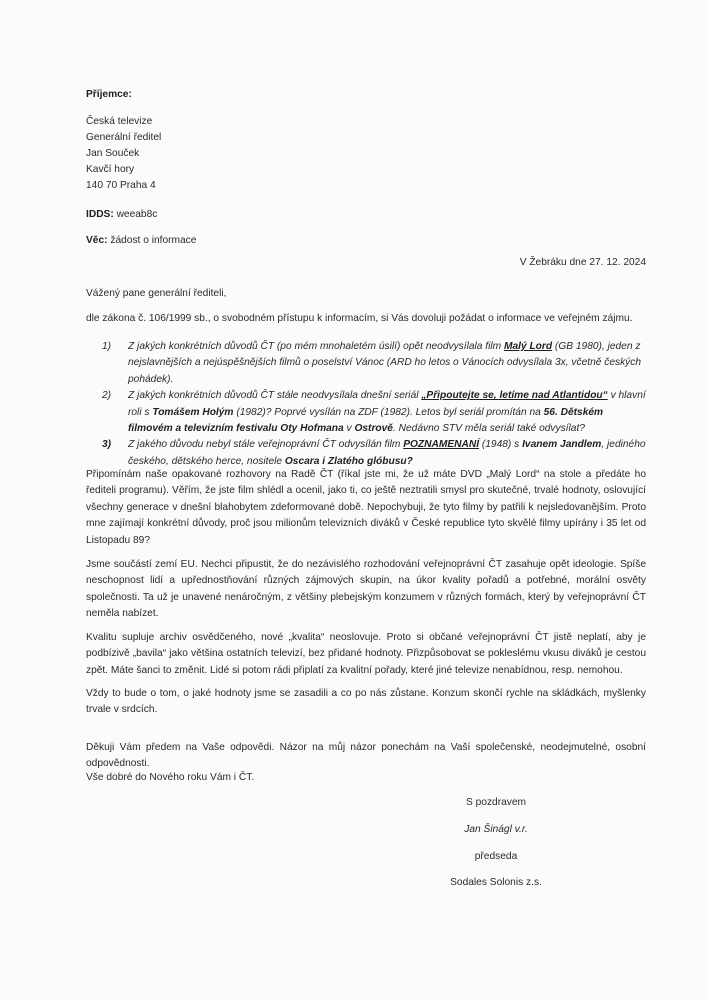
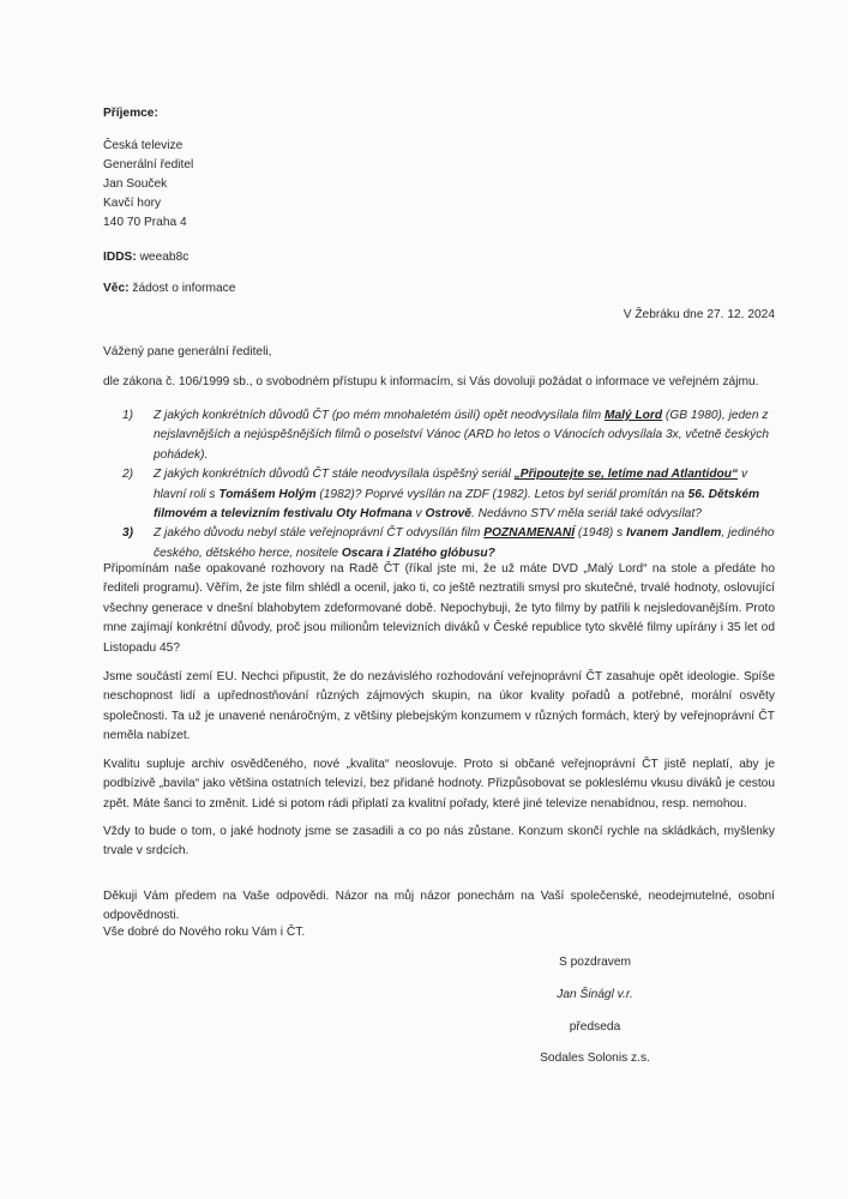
  Příjemce:
  Česká televize
  Generální ředitel
  Jan Souček
  Kavčí hory
  140 70 Praha 4
  IDDS: weeab8c
  Věc: žádost o informace
  V Žebráku dne 27. 12. 2024
  Vážený pane generální řediteli,
  dle zákona č. 106/1999 sb., o svobodném přístupu k informacím, si Vás dovoluji požádat o informace ve veřejném zájmu.
  1)
  Z jakých konkrétních důvodů ČT (po mém mnohaletém úsilí) opět neodvysílala film Malý Lord (GB 1980), jeden z nejslavnějších a nejúspěšnějších filmů o poselství Vánoc (ARD ho letos o Vánocích odvysílala 3x, včetně českých pohádek).
  2)
- Z jakých konkrétních důvodů ČT stále neodvysílala dnešní seriál „Připoutejte se, letíme nad Atlantidou“ v hlavní roli s Tomášem Holým (1982)? Poprvé vysílán na ZDF (1982). Letos byl seriál promítán na 56. Dětském filmovém a televizním festivalu Oty Hofmana v Ostrově. Nedávno STV měla seriál také odvysílat?
+ Z jakých konkrétních důvodů ČT stále neodvysílala úspěšný seriál „Připoutejte se, letíme nad Atlantidou“ v hlavní roli s Tomášem Holým (1982)? Poprvé vysílán na ZDF (1982). Letos byl seriál promítán na 56. Dětském filmovém a televizním festivalu Oty Hofmana v Ostrově. Nedávno STV měla seriál také odvysílat?
  3)
  Z jakého důvodu nebyl stále veřejnoprávní ČT odvysílán film POZNAMENANÍ (1948) s Ivanem Jandlem, jediného českého, dětského herce, nositele Oscara i Zlatého glóbusu?
- Připomínám naše opakované rozhovory na Radě ČT (říkal jste mi, že už máte DVD „Malý Lord“ na stole a předáte ho řediteli programu). Věřím, že jste film shlédl a ocenil, jako ti, co ještě neztratili smysl pro skutečné, trvalé hodnoty, oslovující všechny generace v dnešní blahobytem zdeformované době. Nepochybuji, že tyto filmy by patřili k nejsledovanějším. Proto mne zajímají konkrétní důvody, proč jsou milionům televizních diváků v České republice tyto skvělé filmy upírány i 35 let od Listopadu 89?
+ Připomínám naše opakované rozhovory na Radě ČT (říkal jste mi, že už máte DVD „Malý Lord“ na stole a předáte ho řediteli programu). Věřím, že jste film shlédl a ocenil, jako ti, co ještě neztratili smysl pro skutečné, trvalé hodnoty, oslovující všechny generace v dnešní blahobytem zdeformované době. Nepochybuji, že tyto filmy by patřili k nejsledovanějším. Proto mne zajímají konkrétní důvody, proč jsou milionům televizních diváků v České republice tyto skvělé filmy upírány i 35 let od Listopadu 45?
  Jsme součástí zemí EU. Nechci připustit, že do nezávislého rozhodování veřejnoprávní ČT zasahuje opět ideologie. Spíše neschopnost lidí a upřednostňování různých zájmových skupin, na úkor kvality pořadů a potřebné, morální osvěty společnosti. Ta už je unavené nenáročným, z většiny plebejským konzumem v různých formách, který by veřejnoprávní ČT neměla nabízet.
  Kvalitu supluje archiv osvědčeného, nové „kvalita“ neoslovuje. Proto si občané veřejnoprávní ČT jistě neplatí, aby je podbízivě „bavila“ jako většina ostatních televizí, bez přidané hodnoty. Přizpůsobovat se pokleslému vkusu diváků je cestou zpět. Máte šanci to změnit. Lidé si potom rádi připlatí za kvalitní pořady, které jiné televize nenabídnou, resp. nemohou.
  Vždy to bude o tom, o jaké hodnoty jsme se zasadili a co po nás zůstane. Konzum skončí rychle na skládkách, myšlenky trvale v srdcích.
  Děkuji Vám předem na Vaše odpovědi. Názor na můj názor ponechám na Vaší společenské, neodejmutelné, osobní odpovědnosti.
  Vše dobré do Nového roku Vám i ČT.
  S pozdravem
  Jan Šinágl v.r.
  předseda
  Sodales Solonis z.s.
